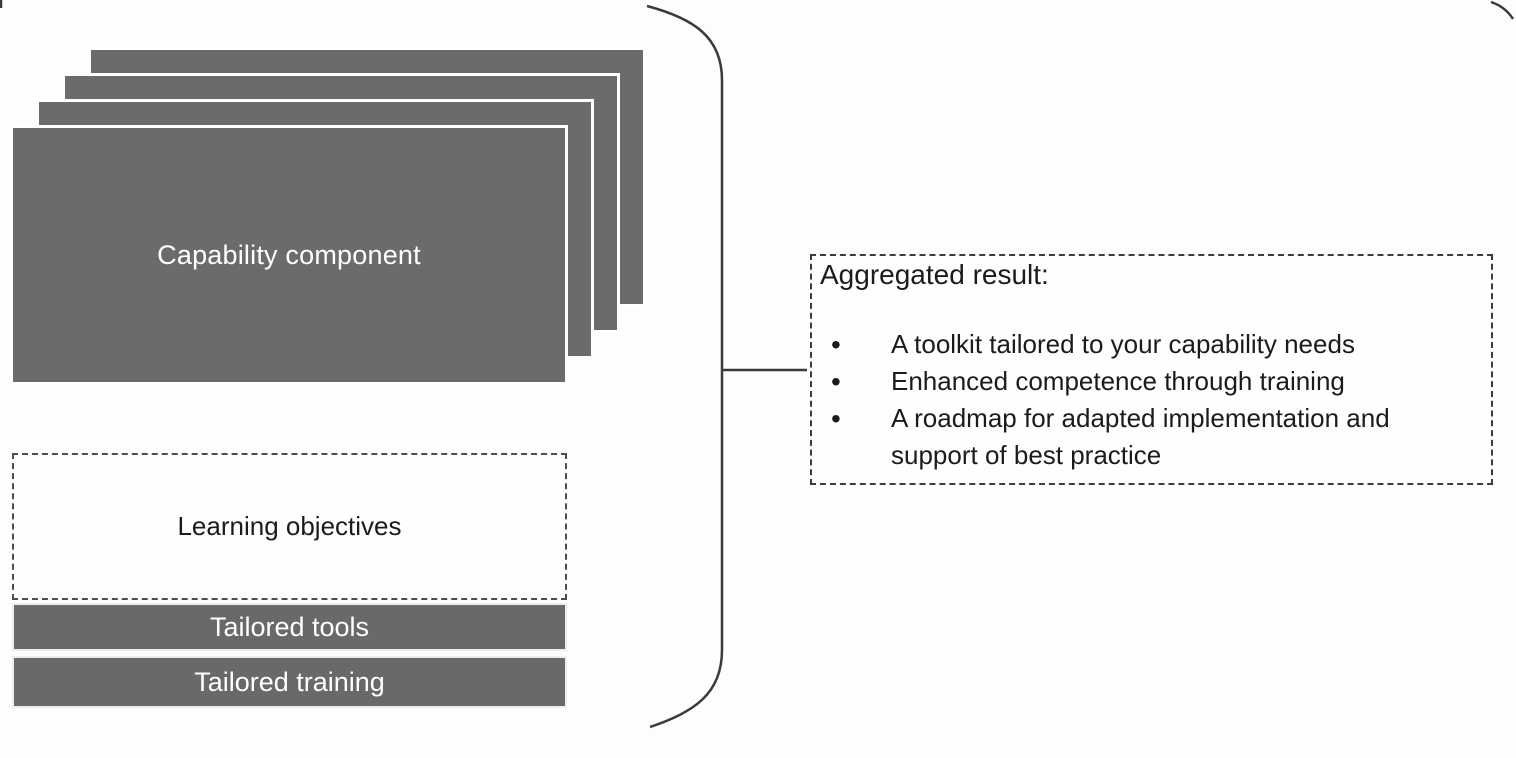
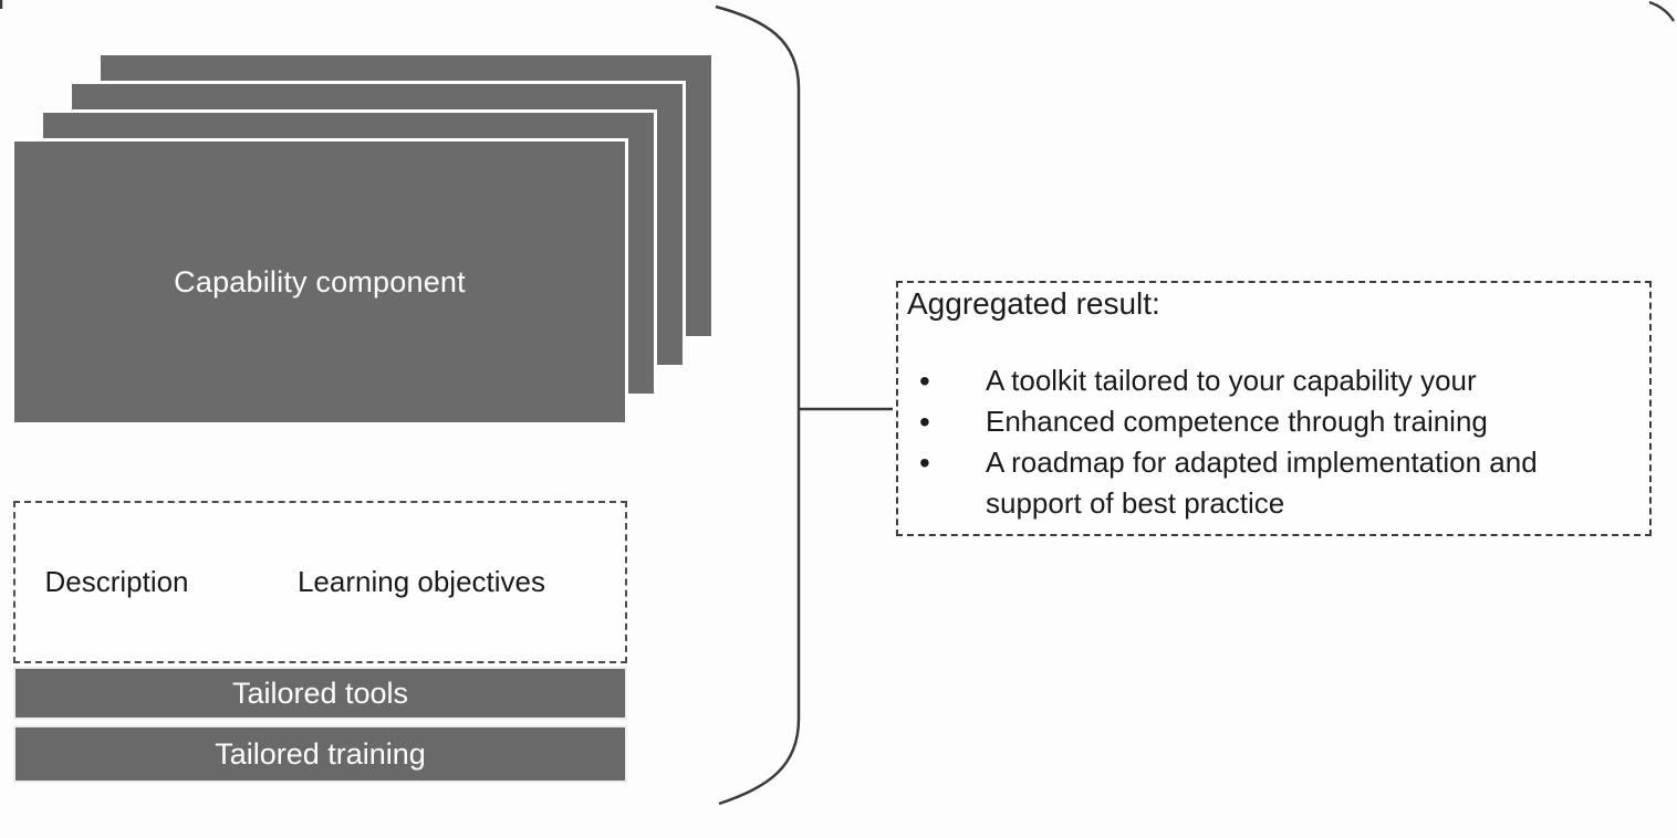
  Capability component
+ Description
  Learning objectives
  Tailored tools
  Tailored training
  Aggregated result:
  •
- A toolkit tailored to your capability needs
+ A toolkit tailored to your capability your
  •
  Enhanced competence through training
  •
  A roadmap for adapted implementation and support of best practice
